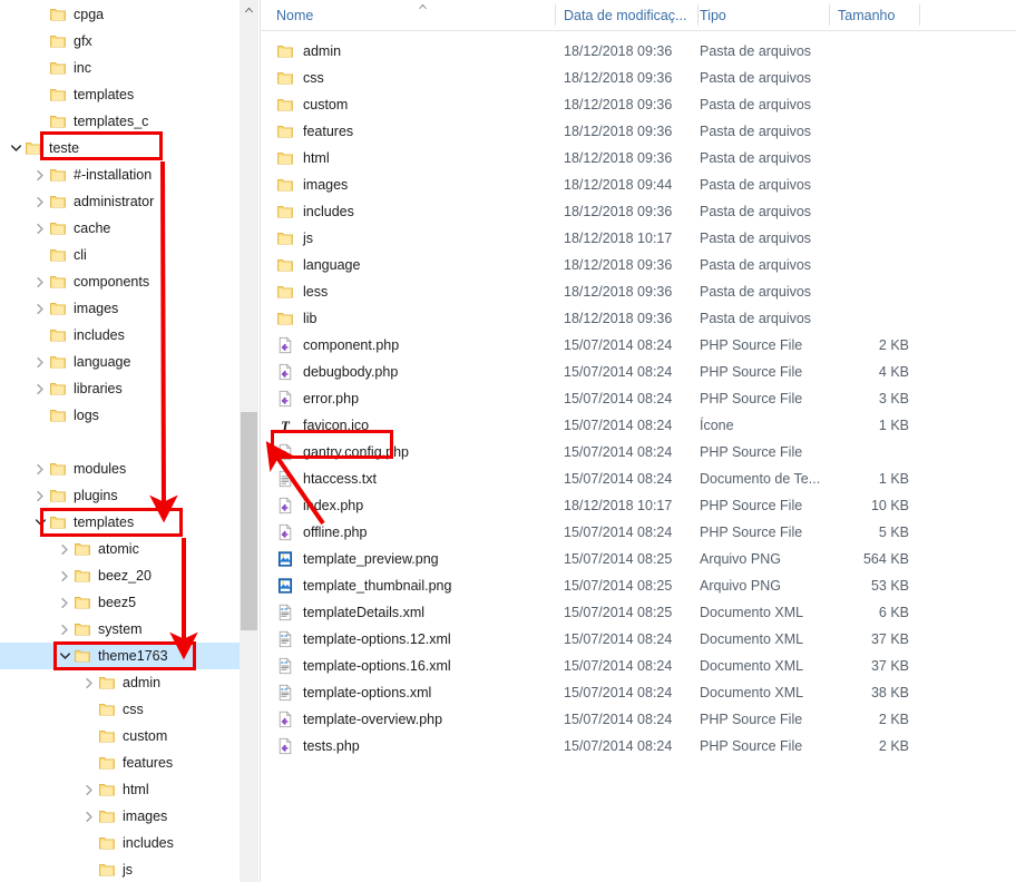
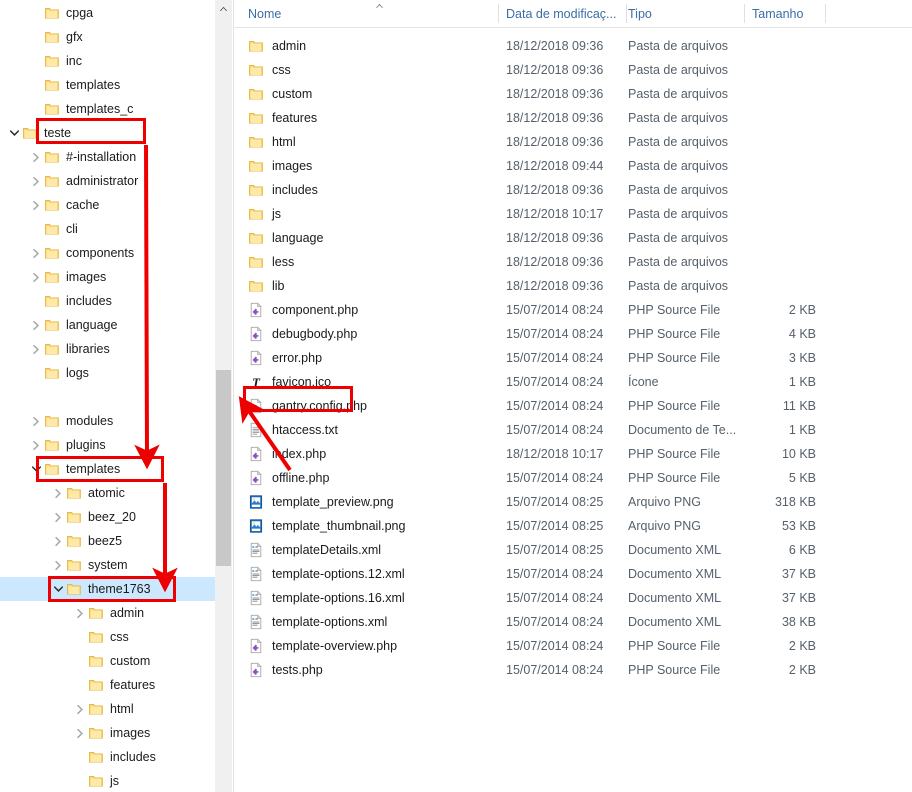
  cpga
  gfx
  inc
  templates
  templates_c
  teste
  #-installation
  administrator
  cache
  cli
  components
  images
  includes
  language
  libraries
  logs
  modules
  plugins
  templates
  atomic
  beez_20
  beez5
  system
  theme1763
  admin
  css
  custom
  features
  html
  images
  includes
  js
  Nome
  Data de modificaç...
  Tipo
  Tamanho
  admin
  18/12/2018 09:36
  Pasta de arquivos
  css
  18/12/2018 09:36
  Pasta de arquivos
  custom
  18/12/2018 09:36
  Pasta de arquivos
  features
  18/12/2018 09:36
  Pasta de arquivos
  html
  18/12/2018 09:36
  Pasta de arquivos
  images
  18/12/2018 09:44
  Pasta de arquivos
  includes
  18/12/2018 09:36
  Pasta de arquivos
  js
  18/12/2018 10:17
  Pasta de arquivos
  language
  18/12/2018 09:36
  Pasta de arquivos
  less
  18/12/2018 09:36
  Pasta de arquivos
  lib
  18/12/2018 09:36
  Pasta de arquivos
  component.php
  15/07/2014 08:24
  PHP Source File
  2 KB
  debugbody.php
  15/07/2014 08:24
  PHP Source File
  4 KB
  error.php
  15/07/2014 08:24
  PHP Source File
  3 KB
  T
  favicon.ico
  15/07/2014 08:24
  Ícone
  1 KB
  gantry.config.php
  15/07/2014 08:24
  PHP Source File
+ 11 KB
  htaccess.txt
  15/07/2014 08:24
  Documento de Te...
  1 KB
  idex.php
  18/12/2018 10:17
  PHP Source File
  10 KB
  offline.php
  15/07/2014 08:24
  PHP Source File
  5 KB
  template_preview.png
  15/07/2014 08:25
  Arquivo PNG
- 564 KB
+ 318 KB
  template_thumbnail.png
  15/07/2014 08:25
  Arquivo PNG
  53 KB
  templateDetails.xml
  15/07/2014 08:25
  Documento XML
  6 KB
  template-options.12.xml
  15/07/2014 08:24
  Documento XML
  37 KB
  template-options.16.xml
  15/07/2014 08:24
  Documento XML
  37 KB
  template-options.xml
  15/07/2014 08:24
  Documento XML
  38 KB
  template-overview.php
  15/07/2014 08:24
  PHP Source File
  2 KB
  tests.php
  15/07/2014 08:24
  PHP Source File
  2 KB
